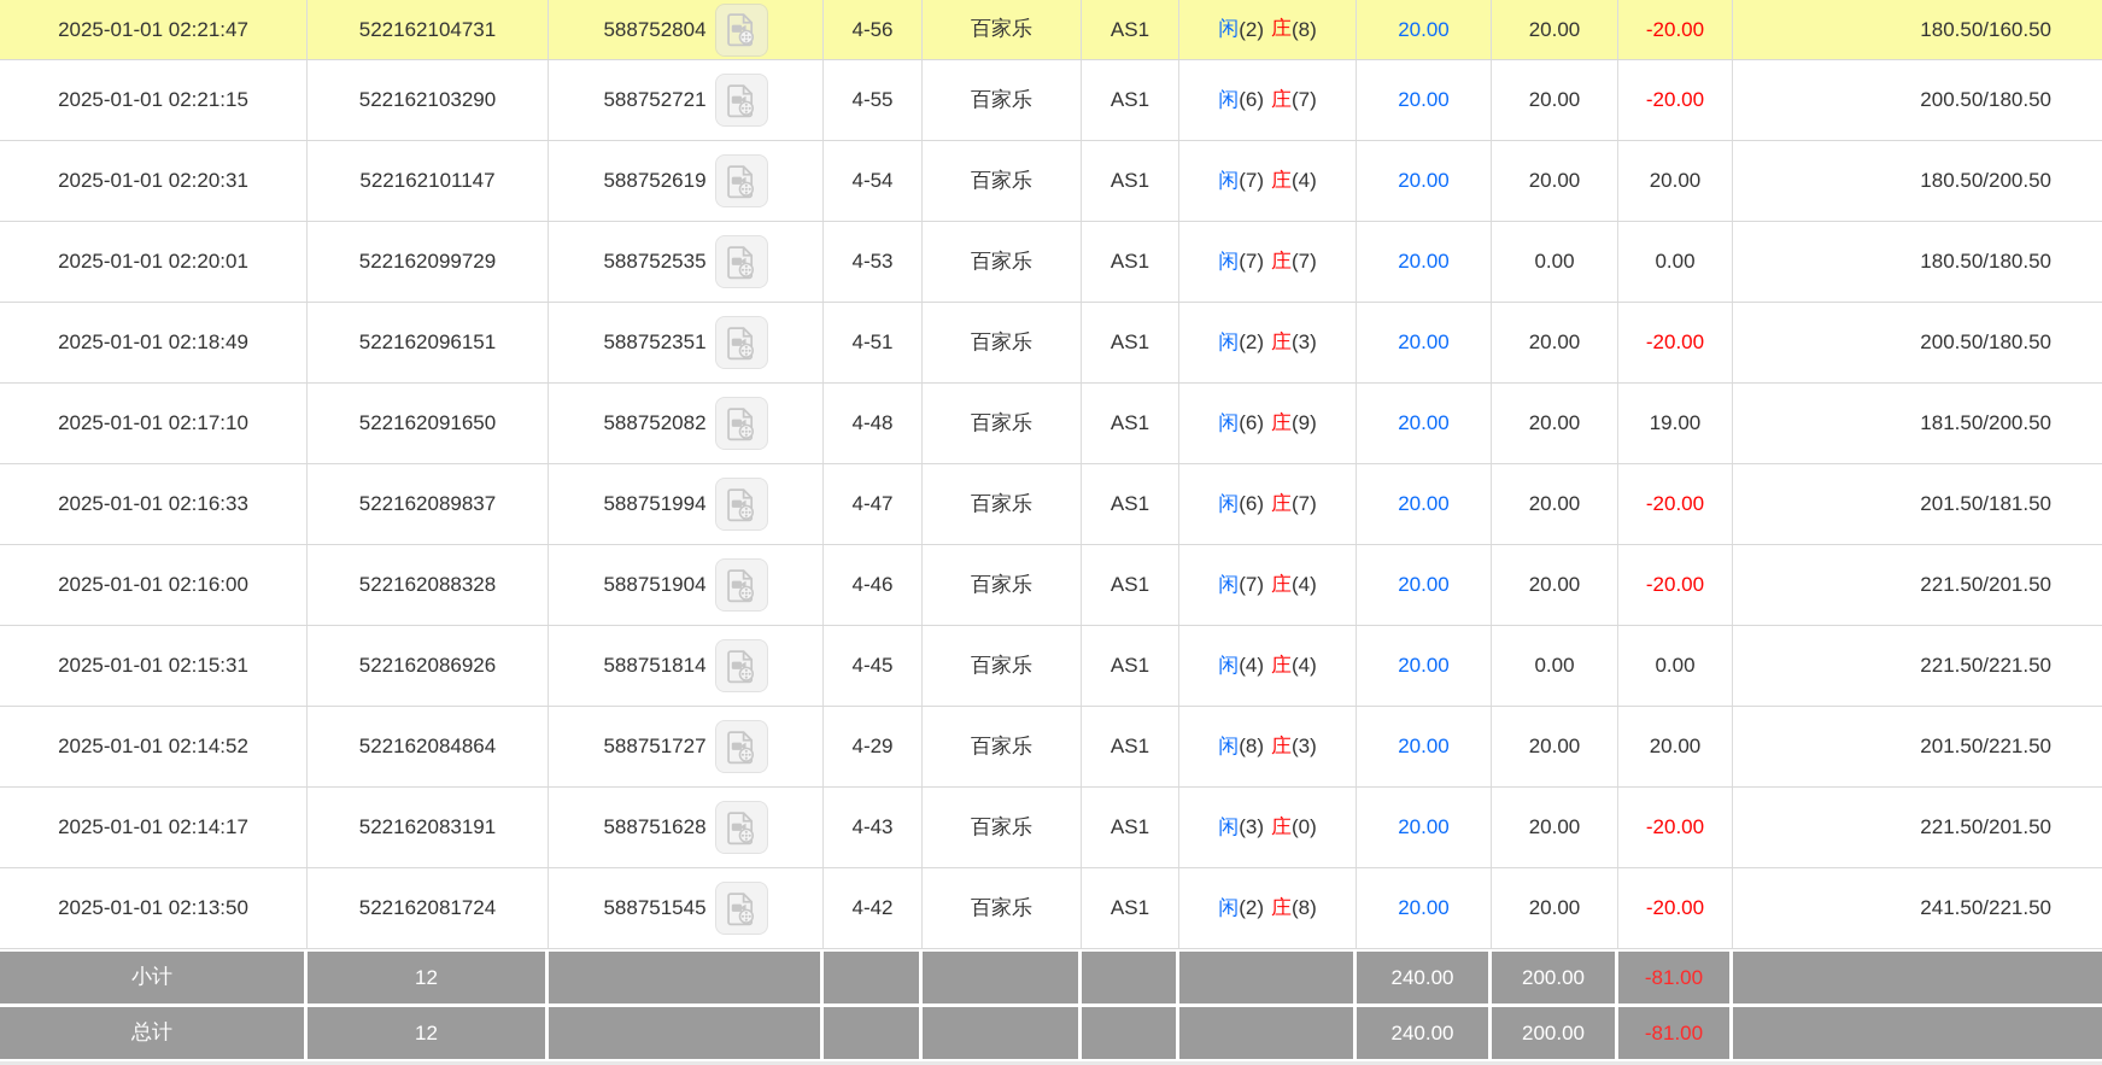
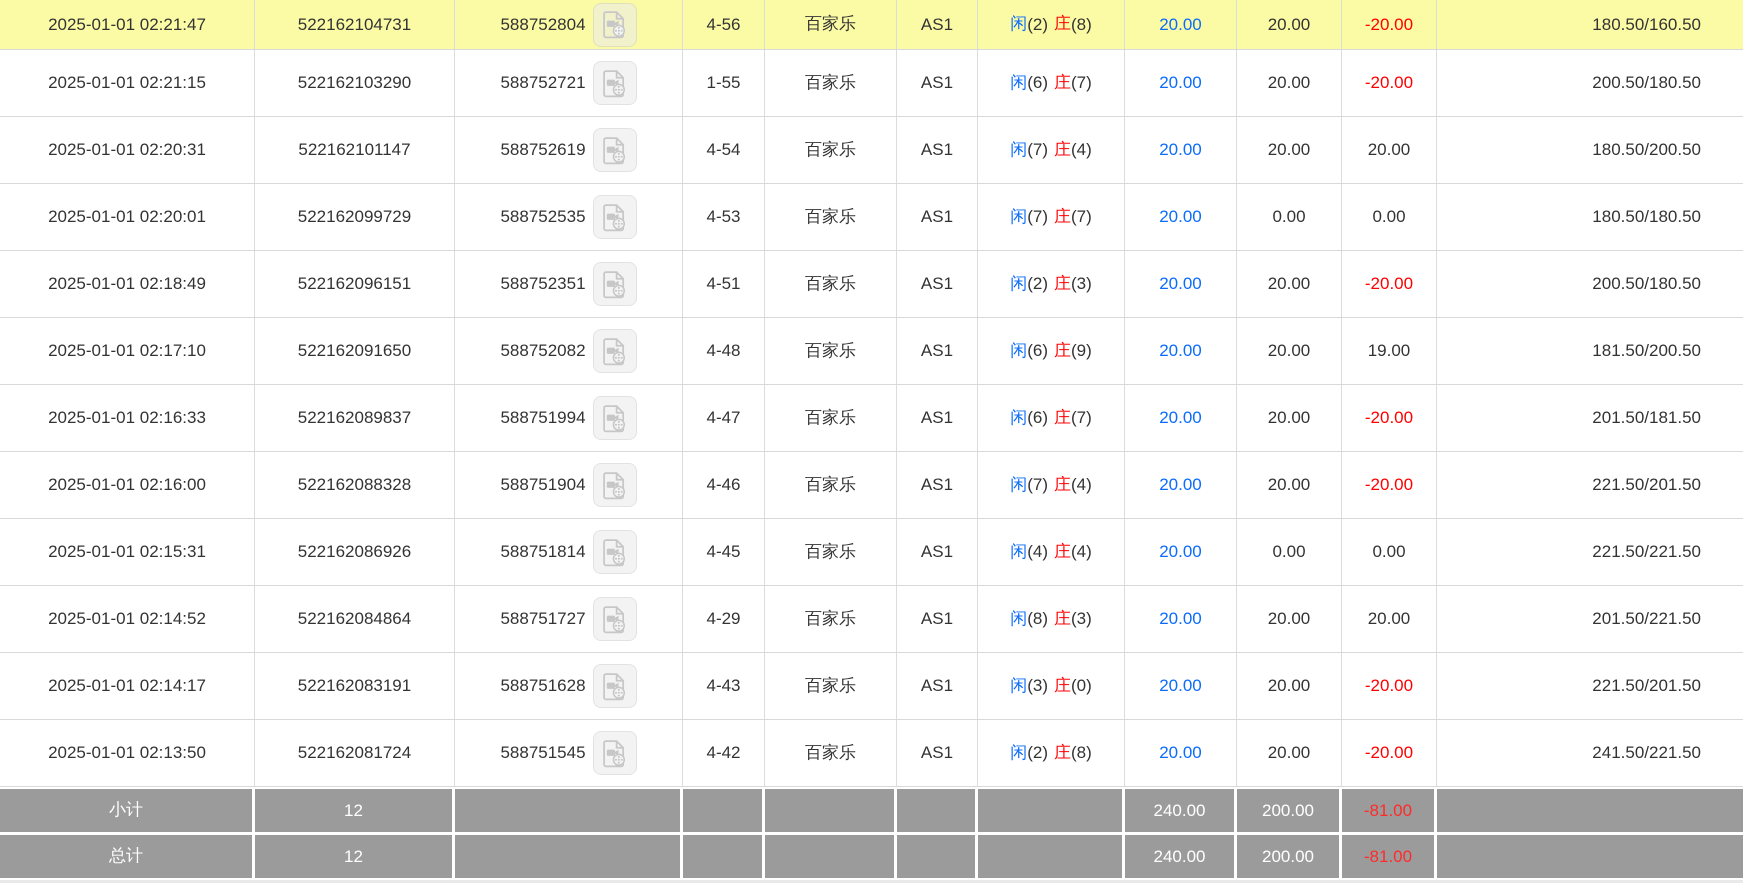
  2025-01-01 02:21:47
  522162104731
  588752804
  4-56
  百家乐
  AS1
  闲
  (2)
  庄
  (8)
  20.00
  20.00
  -20.00
  180.50/160.50
  2025-01-01 02:21:15
  522162103290
  588752721
- 4-55
+ 1-55
  百家乐
  AS1
  闲
  (6)
  庄
  (7)
  20.00
  20.00
  -20.00
  200.50/180.50
  2025-01-01 02:20:31
  522162101147
  588752619
  4-54
  百家乐
  AS1
  闲
  (7)
  庄
  (4)
  20.00
  20.00
  20.00
  180.50/200.50
  2025-01-01 02:20:01
  522162099729
  588752535
  4-53
  百家乐
  AS1
  闲
  (7)
  庄
  (7)
  20.00
  0.00
  0.00
  180.50/180.50
  2025-01-01 02:18:49
  522162096151
  588752351
  4-51
  百家乐
  AS1
  闲
  (2)
  庄
  (3)
  20.00
  20.00
  -20.00
  200.50/180.50
  2025-01-01 02:17:10
  522162091650
  588752082
  4-48
  百家乐
  AS1
  闲
  (6)
  庄
  (9)
  20.00
  20.00
  19.00
  181.50/200.50
  2025-01-01 02:16:33
  522162089837
  588751994
  4-47
  百家乐
  AS1
  闲
  (6)
  庄
  (7)
  20.00
  20.00
  -20.00
  201.50/181.50
  2025-01-01 02:16:00
  522162088328
  588751904
  4-46
  百家乐
  AS1
  闲
  (7)
  庄
  (4)
  20.00
  20.00
  -20.00
  221.50/201.50
  2025-01-01 02:15:31
  522162086926
  588751814
  4-45
  百家乐
  AS1
  闲
  (4)
  庄
  (4)
  20.00
  0.00
  0.00
  221.50/221.50
  2025-01-01 02:14:52
  522162084864
  588751727
  4-29
  百家乐
  AS1
  闲
  (8)
  庄
  (3)
  20.00
  20.00
  20.00
  201.50/221.50
  2025-01-01 02:14:17
  522162083191
  588751628
  4-43
  百家乐
  AS1
  闲
  (3)
  庄
  (0)
  20.00
  20.00
  -20.00
  221.50/201.50
  2025-01-01 02:13:50
  522162081724
  588751545
  4-42
  百家乐
  AS1
  闲
  (2)
  庄
  (8)
  20.00
  20.00
  -20.00
  241.50/221.50
  小计
  12
  240.00
  200.00
  -81.00
  总计
  12
  240.00
  200.00
  -81.00
